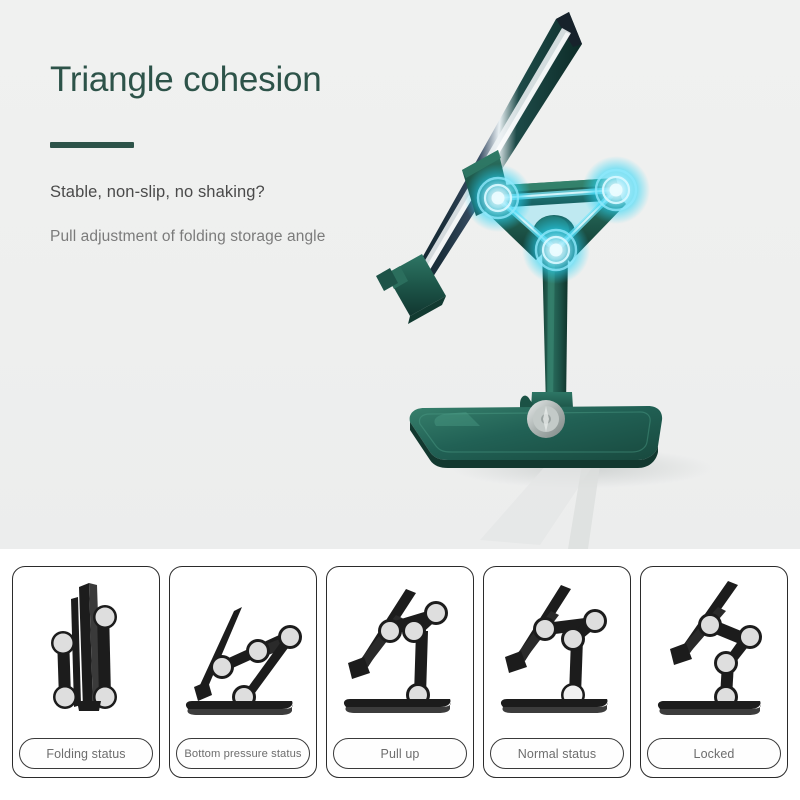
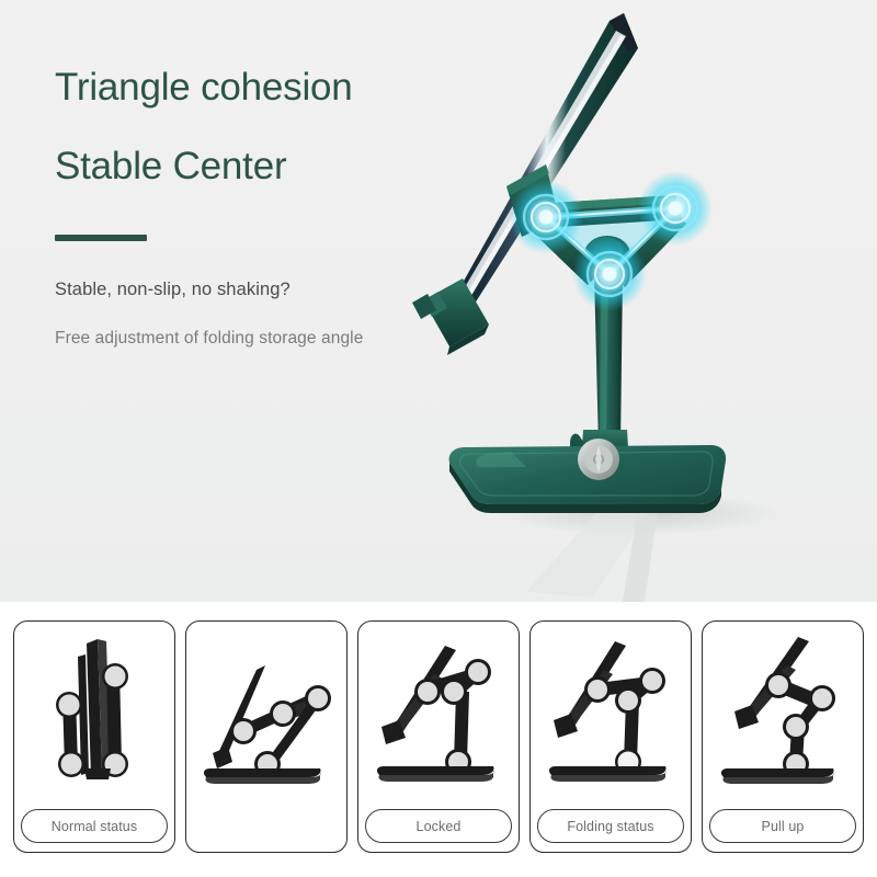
  Triangle cohesion
+ Stable Center
  Stable, non-slip, no shaking?
- Pull adjustment of folding storage angle
+ Free adjustment of folding storage angle
- Folding status
+ Normal status
- Bottom pressure status
- Pull up
+ Locked
- Normal status
+ Folding status
- Locked
+ Pull up
